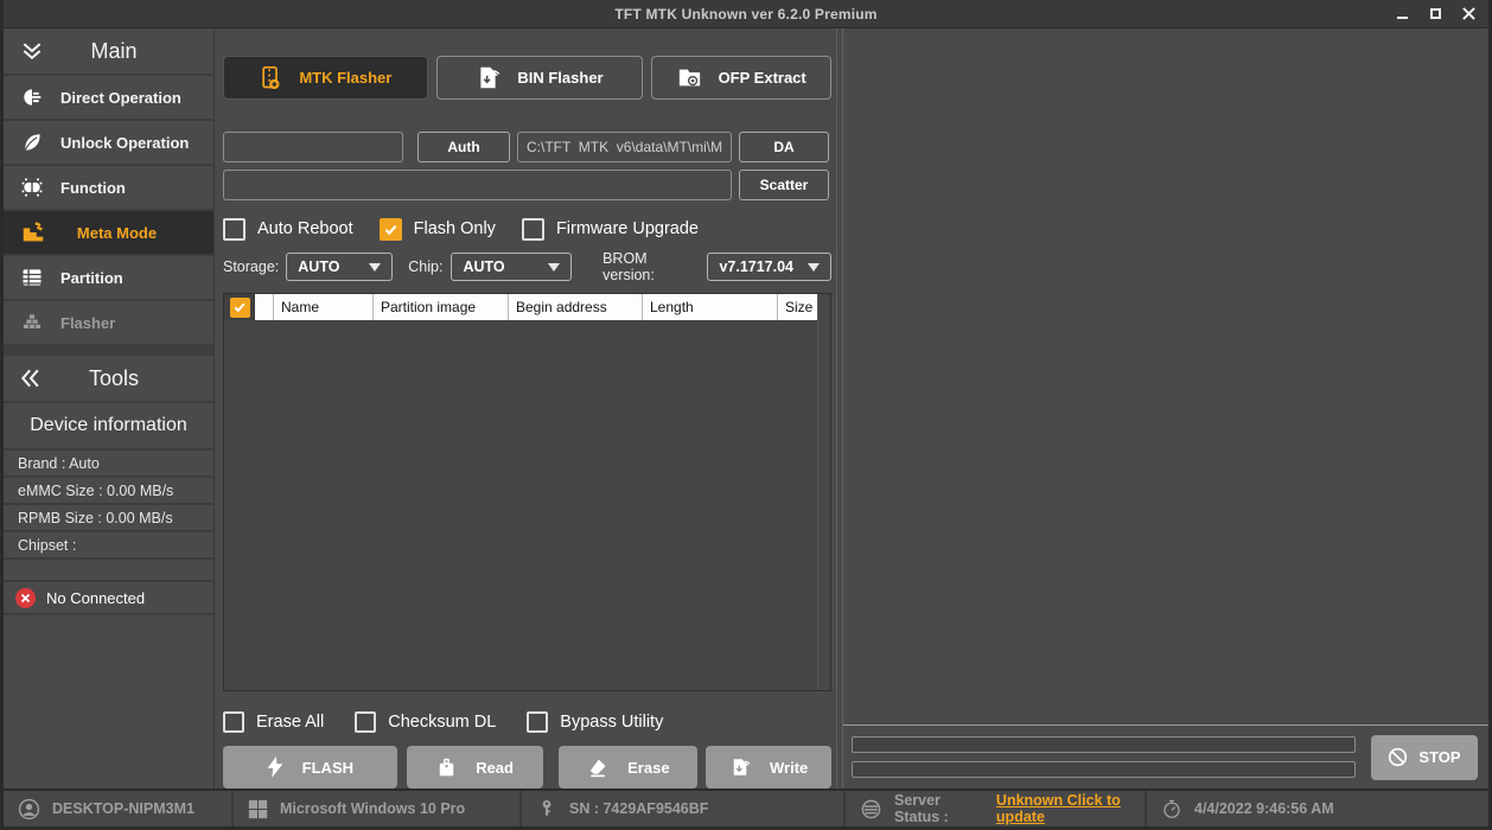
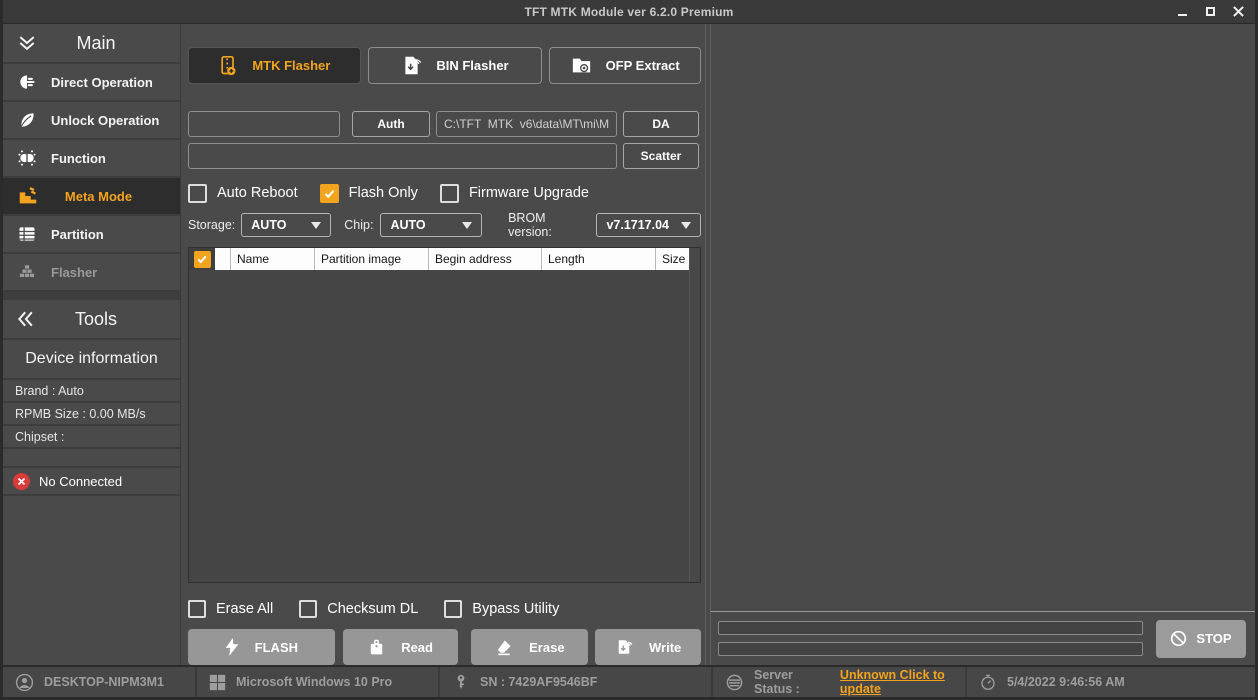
- TFT MTK Unknown ver 6.2.0 Premium
+ TFT MTK Module ver 6.2.0 Premium
  Main
  Direct Operation
  Unlock Operation
  Function
  Meta Mode
  Partition
  Flasher
  Tools
  Device information
  Brand : Auto
- eMMC Size : 0.00 MB/s
  RPMB Size : 0.00 MB/s
  Chipset :
  No Connected
  MTK Flasher
  BIN Flasher
  OFP Extract
  Auth
  C:\TFT MTK v6\data\MT\mi\M
  DA
  Scatter
  Auto Reboot
  Flash Only
  Firmware Upgrade
  Storage:
  AUTO
  Chip:
  AUTO
  BROM version:
  v7.1717.04
  Name
  Partition image
  Begin address
  Length
  Size
  Erase All
  Checksum DL
  Bypass Utility
  FLASH
  Read
  Erase
  Write
  STOP
  DESKTOP-NIPM3M1
  Microsoft Windows 10 Pro
  SN : 7429AF9546BF
  Server Status :
  Unknown Click to update
- 4/4/2022 9:46:56 AM
+ 5/4/2022 9:46:56 AM
